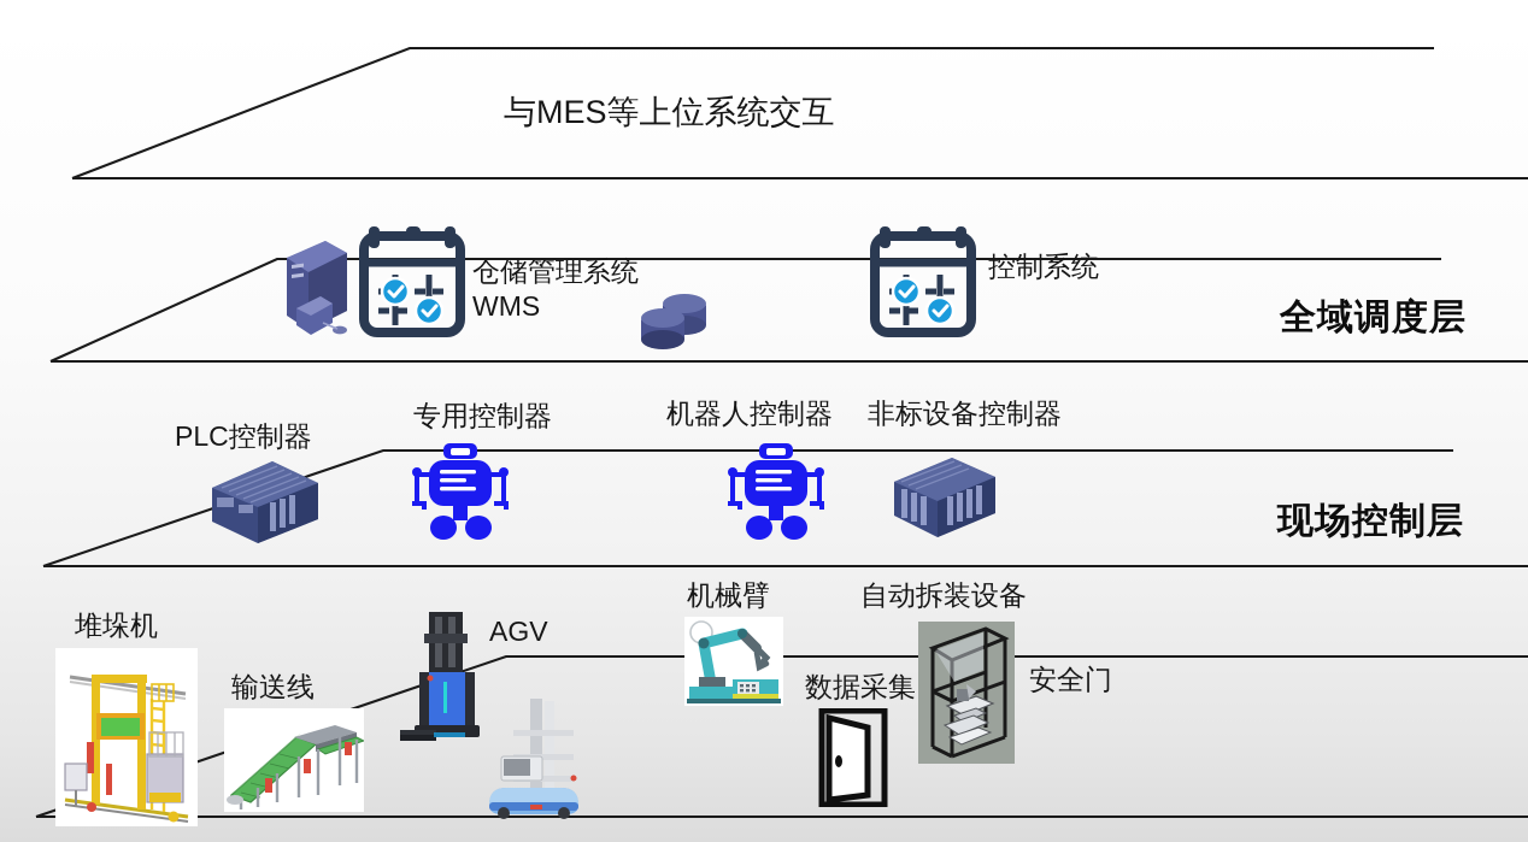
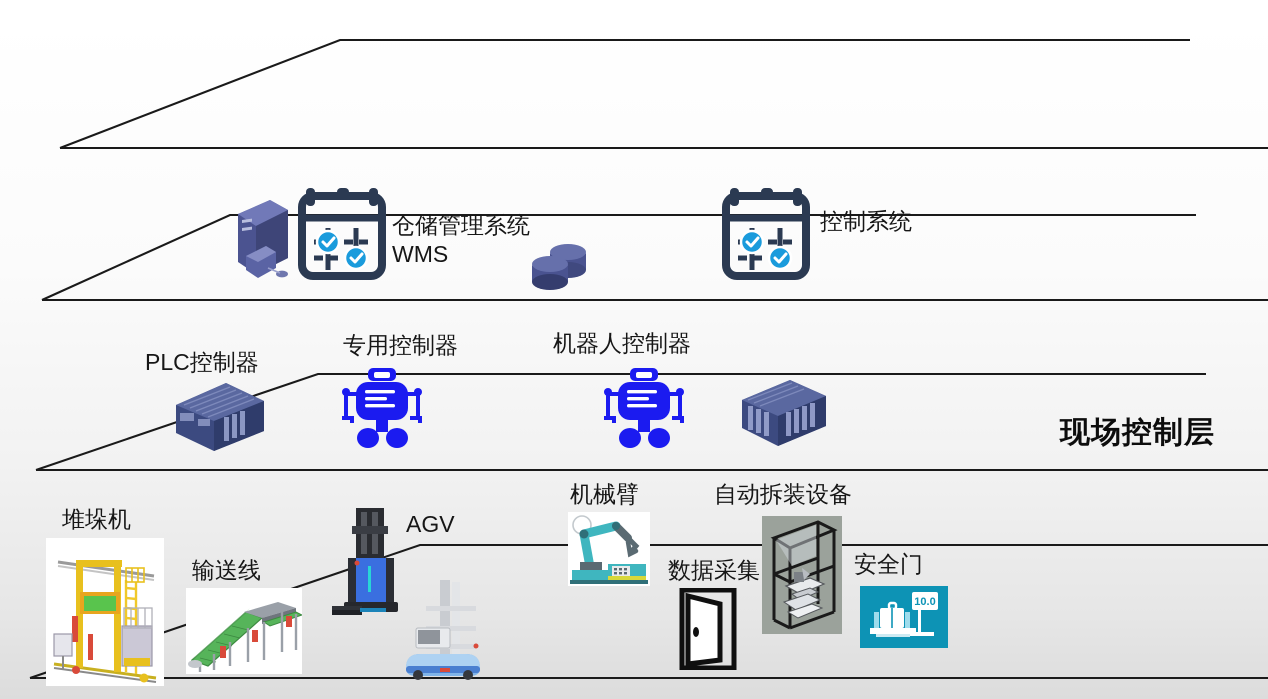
- 与MES等上位系统交互
- 全域调度层
  现场控制层
  仓储管理系统
  WMS
  控制系统
  PLC控制器
  专用控制器
  机器人控制器
- 非标设备控制器
  堆垛机
  输送线
  AGV
  机械臂
  数据采集
  自动拆装设备
  安全门
+ 10.0
